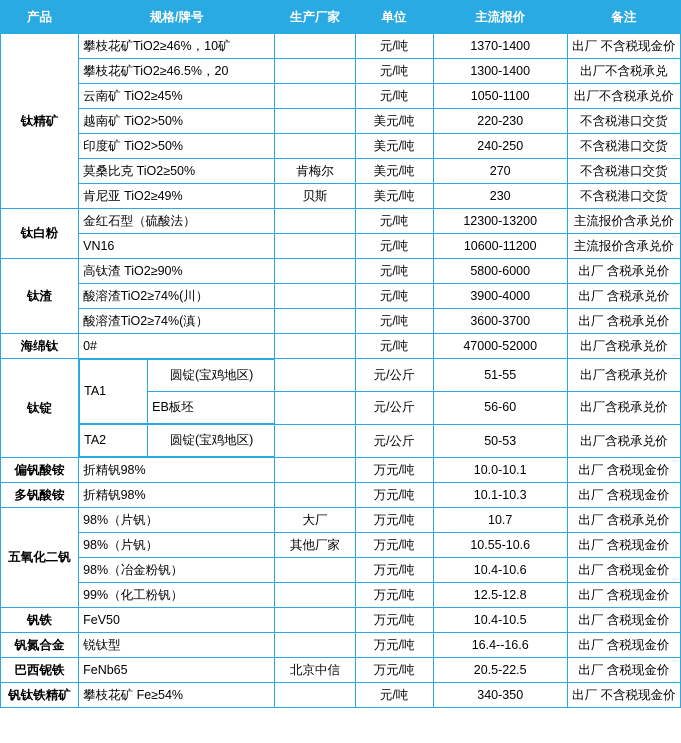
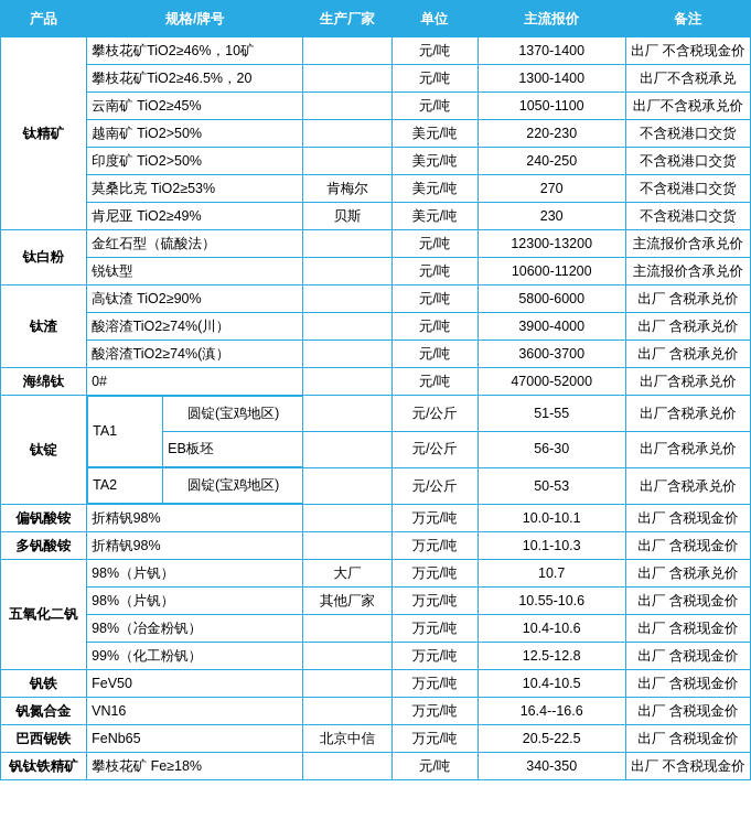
  产品	规格/牌号	生产厂家	单位	主流报价	备注
  钛精矿	攀枝花矿TiO2≥46%，10矿		元/吨	1370-1400	出厂 不含税现金价
  攀枝花矿TiO2≥46.5%，20		元/吨	1300-1400	出厂不含税承兑
  云南矿 TiO2≥45%		元/吨	1050-1100	出厂不含税承兑价
  越南矿 TiO2>50%		美元/吨	220-230	不含税港口交货
  印度矿 TiO2>50%		美元/吨	240-250	不含税港口交货
- 莫桑比克 TiO2≥50%	肯梅尔	美元/吨	270	不含税港口交货
+ 莫桑比克 TiO2≥53%	肯梅尔	美元/吨	270	不含税港口交货
  肯尼亚 TiO2≥49%	贝斯	美元/吨	230	不含税港口交货
  钛白粉	金红石型（硫酸法）		元/吨	12300-13200	主流报价含承兑价
- VN16		元/吨	10600-11200	主流报价含承兑价
+ 锐钛型		元/吨	10600-11200	主流报价含承兑价
  钛渣	高钛渣 TiO2≥90%		元/吨	5800-6000	出厂 含税承兑价
  酸溶渣TiO2≥74%(川）		元/吨	3900-4000	出厂 含税承兑价
  酸溶渣TiO2≥74%(滇）		元/吨	3600-3700	出厂 含税承兑价
  海绵钛	0#		元/吨	47000-52000	出厂含税承兑价
  钛锭
  TA1	圆锭(宝鸡地区)
  EB板坯
  			元/公斤	51-55	出厂含税承兑价
- 	元/公斤	56-60	出厂含税承兑价
+ 	元/公斤	56-30	出厂含税承兑价
  TA2	圆锭(宝鸡地区)
  		元/公斤	50-53	出厂含税承兑价
  偏钒酸铵	折精钒98%		万元/吨	10.0-10.1	出厂 含税现金价
  多钒酸铵	折精钒98%		万元/吨	10.1-10.3	出厂 含税现金价
  五氧化二钒	98%（片钒）	大厂	万元/吨	10.7	出厂 含税承兑价
  98%（片钒）	其他厂家	万元/吨	10.55-10.6	出厂 含税现金价
  98%（冶金粉钒）		万元/吨	10.4-10.6	出厂 含税现金价
  99%（化工粉钒）		万元/吨	12.5-12.8	出厂 含税现金价
  钒铁	FeV50		万元/吨	10.4-10.5	出厂 含税现金价
- 钒氮合金	锐钛型		万元/吨	16.4--16.6	出厂 含税现金价
+ 钒氮合金	VN16		万元/吨	16.4--16.6	出厂 含税现金价
  巴西铌铁	FeNb65	北京中信	万元/吨	20.5-22.5	出厂 含税现金价
- 钒钛铁精矿	攀枝花矿 Fe≥54%		元/吨	340-350	出厂 不含税现金价
+ 钒钛铁精矿	攀枝花矿 Fe≥18%		元/吨	340-350	出厂 不含税现金价
